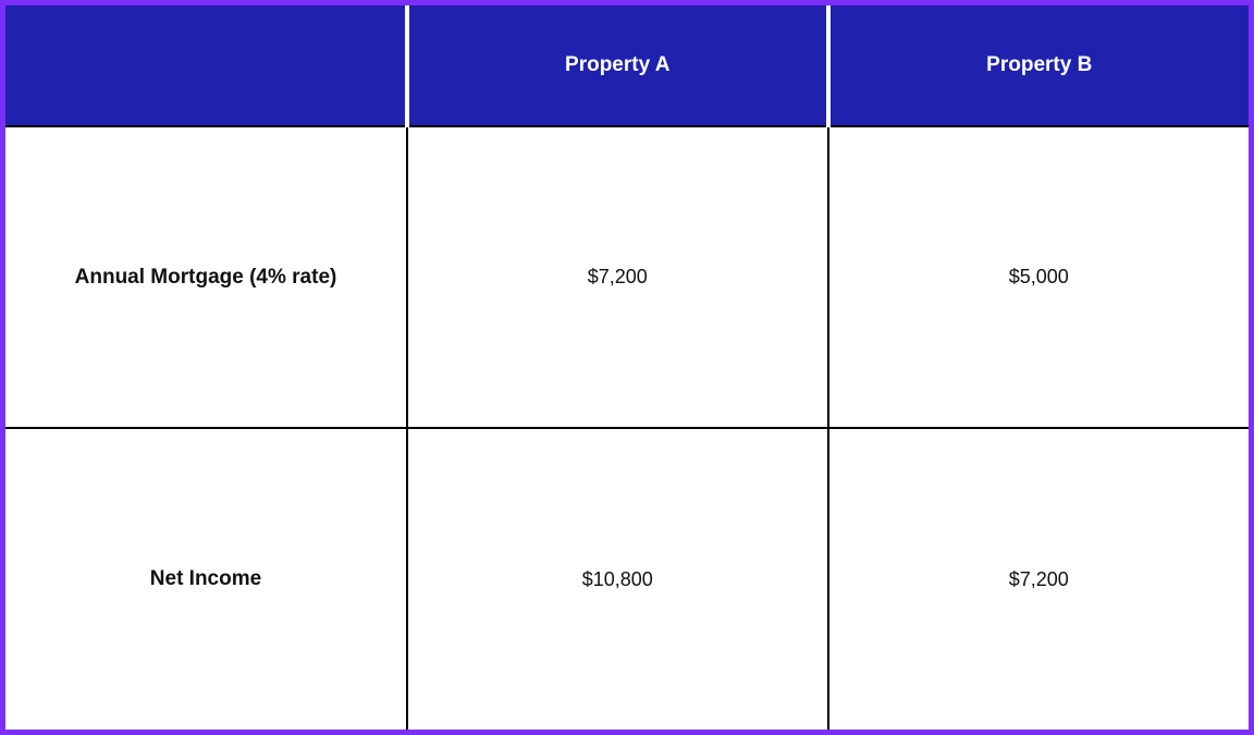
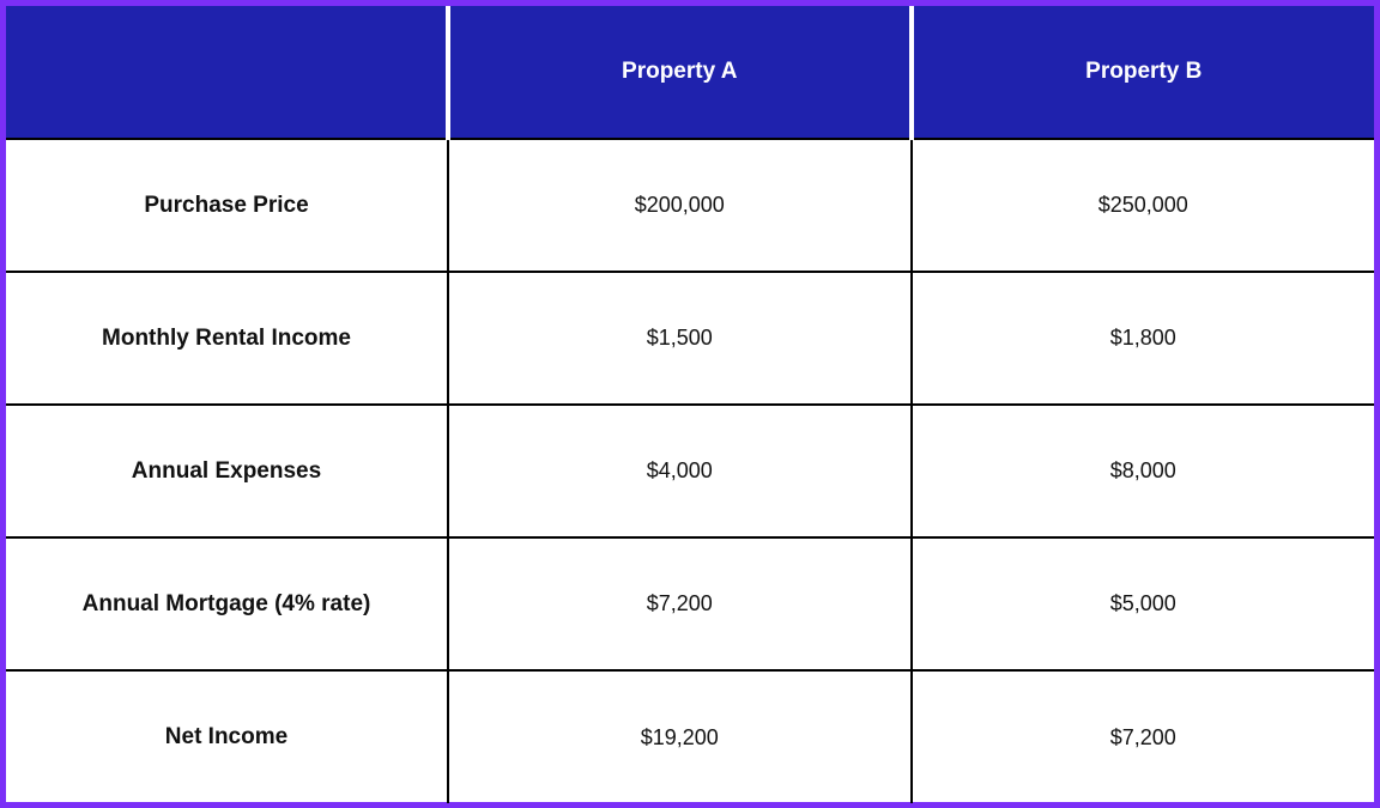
  	Property A	Property B
+ Purchase Price	$200,000	$250,000
+ Monthly Rental Income	$1,500	$1,800
+ Annual Expenses	$4,000	$8,000
  Annual Mortgage (4% rate)	$7,200	$5,000
- Net Income	$10,800	$7,200
+ Net Income	$19,200	$7,200
